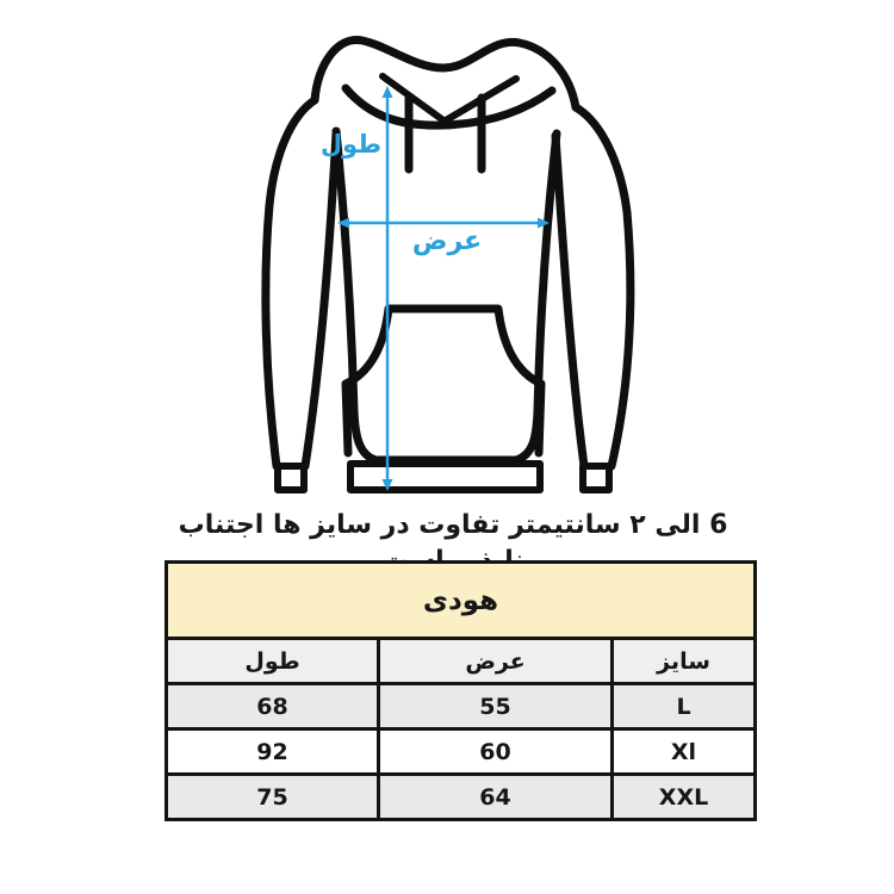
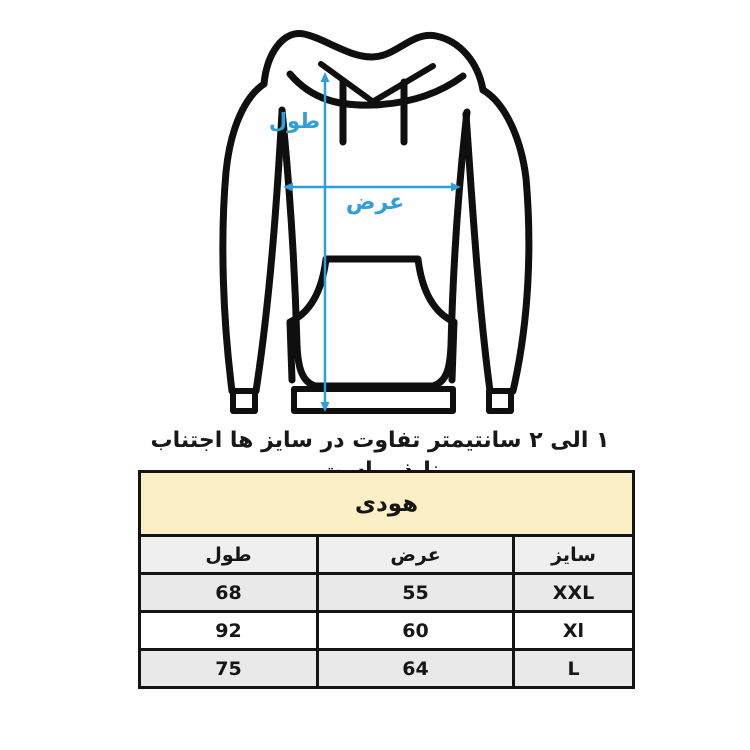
  طول
  عرض
- 6 الی ۲ سانتیمتر تفاوت در سایز ها اجتناب ناپذیر است
+ ۱ الی ۲ سانتیمتر تفاوت در سایز ها اجتناب ناپذیر است
  هودی
  سایز	عرض	طول
- L	55	68
+ XXL	55	68
  Xl	60	92
- XXL	64	75
+ L	64	75
